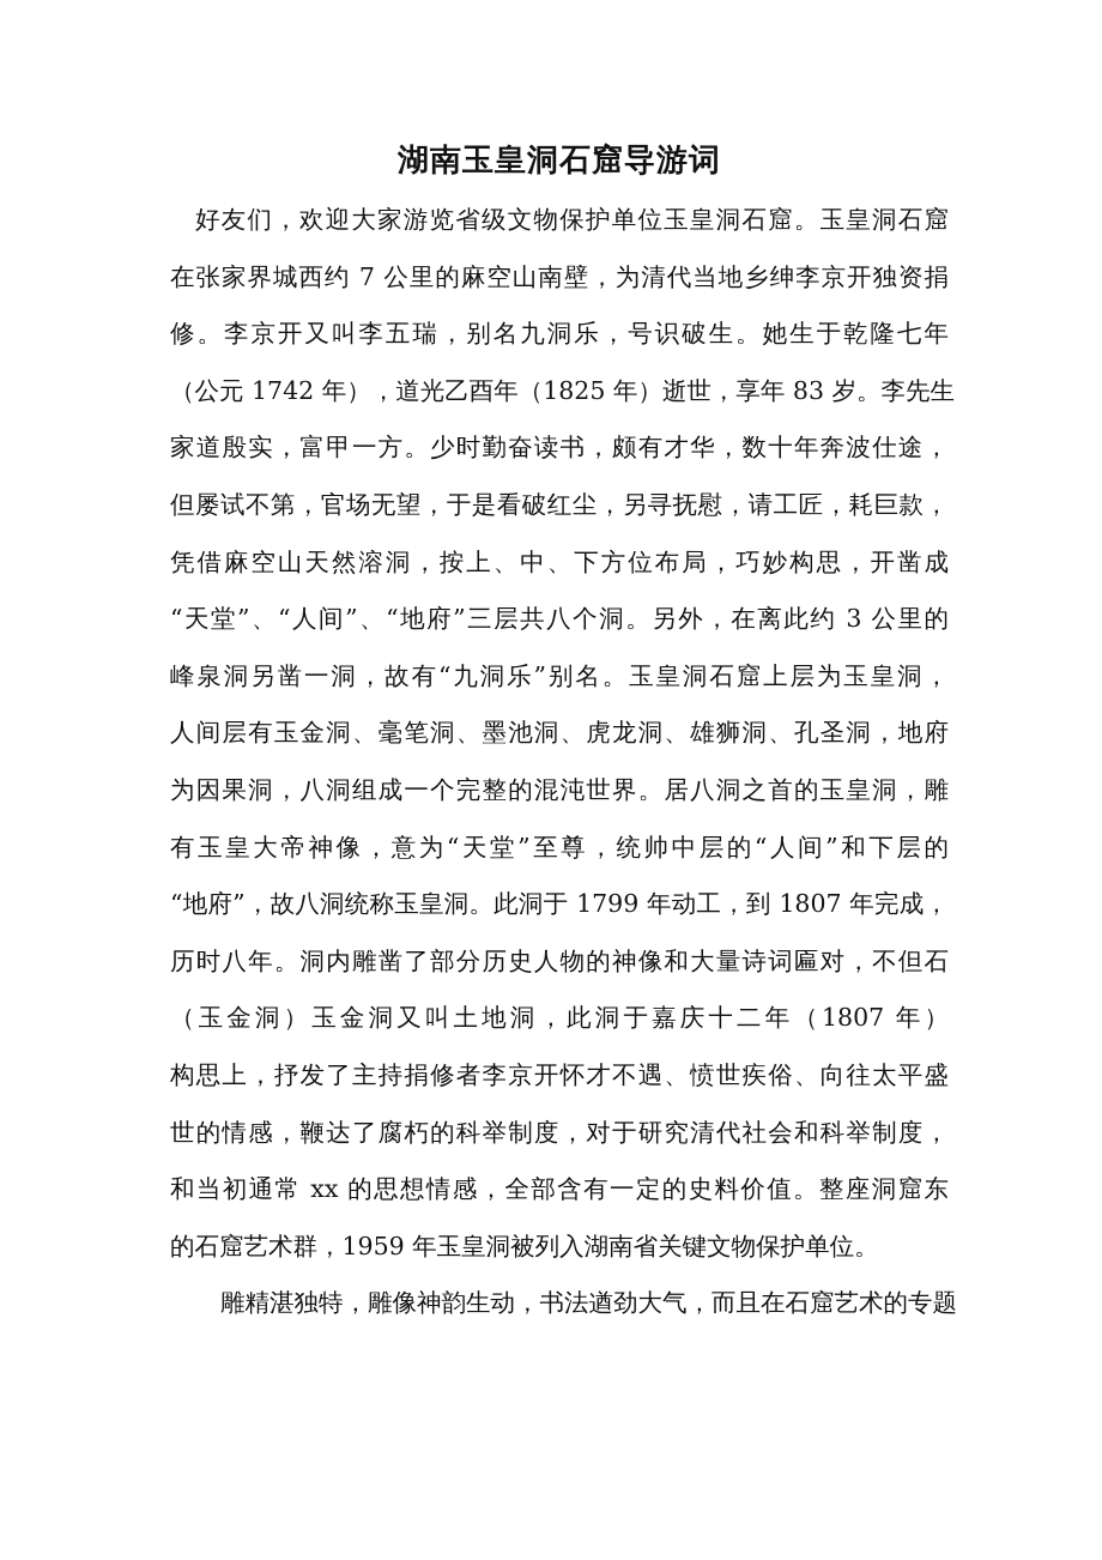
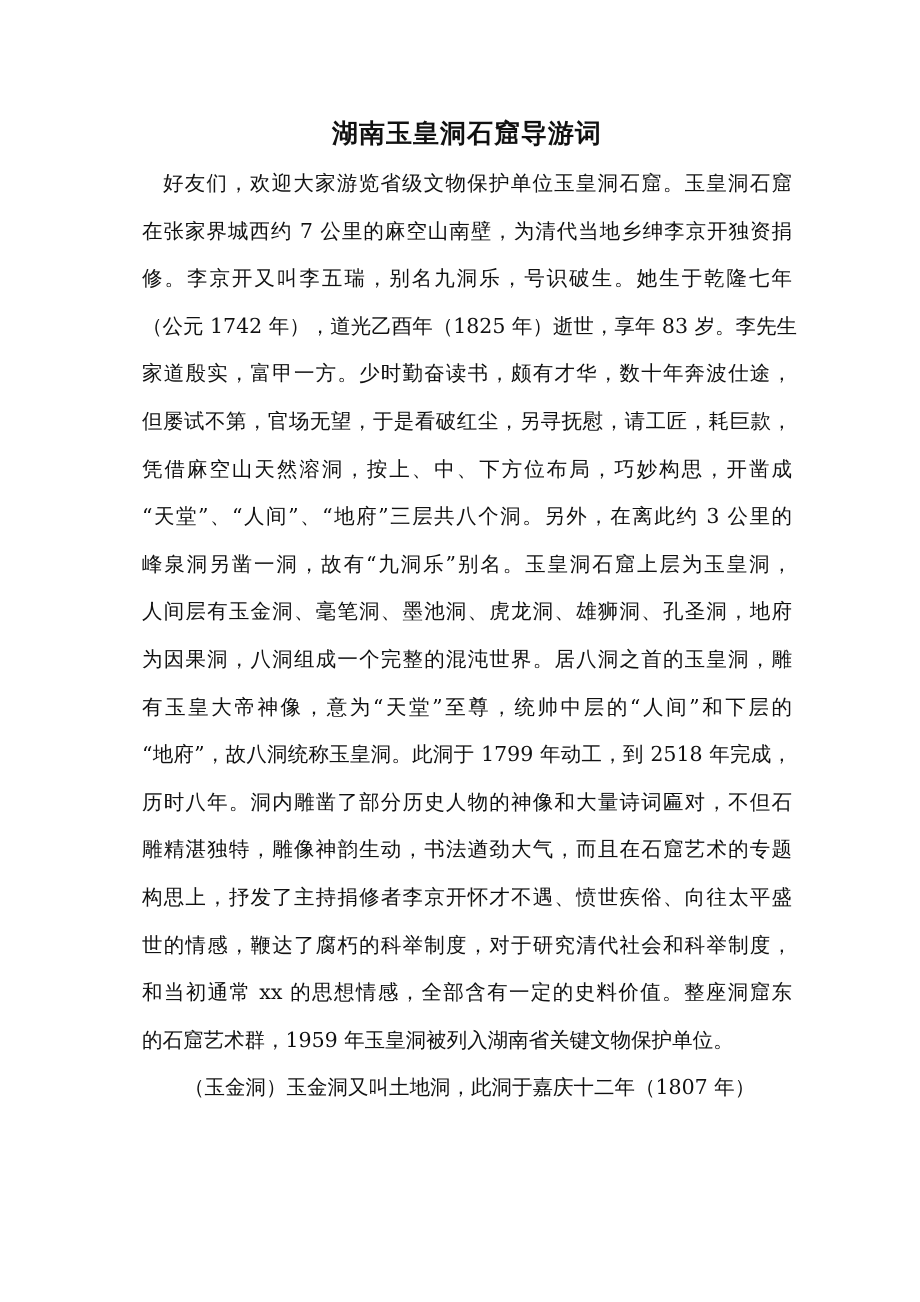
  湖南玉皇洞石窟导游词
  好友们，欢迎大家游览省级文物保护单位玉皇洞石窟。玉皇洞石窟
  在张家界城西约 7 公里的麻空山南壁，为清代当地乡绅李京开独资捐
  修。李京开又叫李五瑞，别名九洞乐，号识破生。她生于乾隆七年
  （公元 1742 年），道光乙酉年（1825 年）逝世，享年 83 岁。李先生
  家道殷实，富甲一方。少时勤奋读书，颇有才华，数十年奔波仕途，
  但屡试不第，官场无望，于是看破红尘，另寻抚慰，请工匠，耗巨款，
  凭借麻空山天然溶洞，按上、中、下方位布局，巧妙构思，开凿成
  “天堂”、“人间”、“地府”三层共八个洞。另外，在离此约 3 公里的
  峰泉洞另凿一洞，故有“九洞乐”别名。玉皇洞石窟上层为玉皇洞，
  人间层有玉金洞、毫笔洞、墨池洞、虎龙洞、雄狮洞、孔圣洞，地府
  为因果洞，八洞组成一个完整的混沌世界。居八洞之首的玉皇洞，雕
  有玉皇大帝神像，意为“天堂”至尊，统帅中层的“人间”和下层的
- “地府”，故八洞统称玉皇洞。此洞于 1799 年动工，到 1807 年完成，
+ “地府”，故八洞统称玉皇洞。此洞于 1799 年动工，到 2518 年完成，
  历时八年。洞内雕凿了部分历史人物的神像和大量诗词匾对，不但石
- （玉金洞）玉金洞又叫土地洞，此洞于嘉庆十二年（1807 年）
+ 雕精湛独特，雕像神韵生动，书法遒劲大气，而且在石窟艺术的专题
  构思上，抒发了主持捐修者李京开怀才不遇、愤世疾俗、向往太平盛
  世的情感，鞭达了腐朽的科举制度，对于研究清代社会和科举制度，
  和当初通常 xx 的思想情感，全部含有一定的史料价值。整座洞窟东
  的石窟艺术群，1959 年玉皇洞被列入湖南省关键文物保护单位。
- 雕精湛独特，雕像神韵生动，书法遒劲大气，而且在石窟艺术的专题
+ （玉金洞）玉金洞又叫土地洞，此洞于嘉庆十二年（1807 年）
